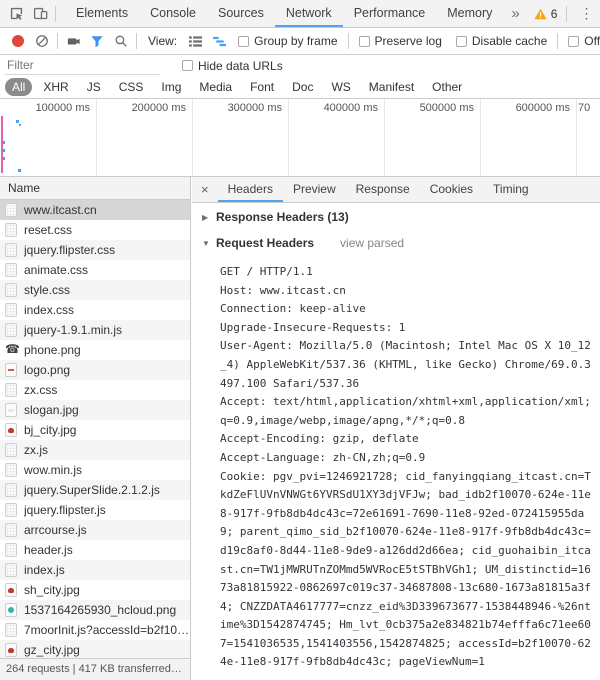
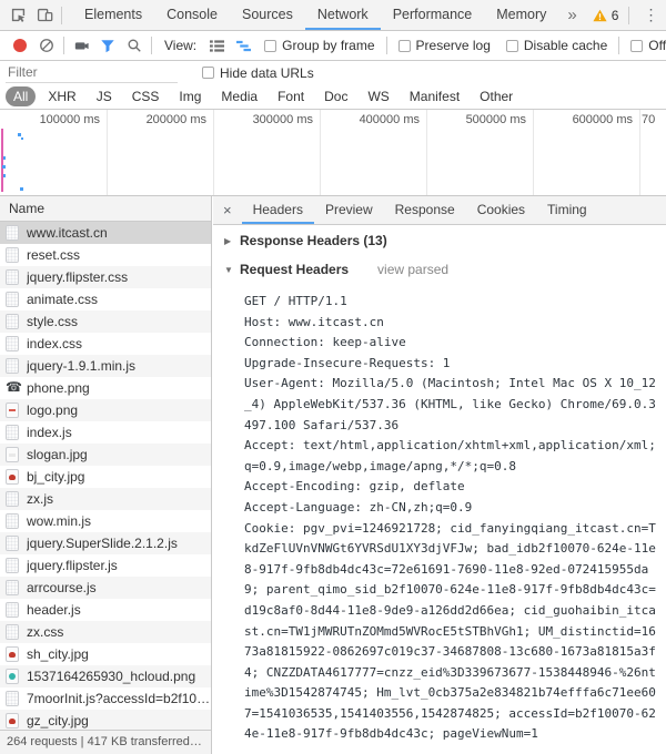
  Elements
  Console
  Sources
  Network
  Performance
  Memory
  »
  6
  ⋮
  View:
  Group by frame
  Preserve log
  Disable cache
  Filter
  Hide data URLs
  All
  XHR
  JS
  CSS
  Img
  Media
  Font
  Doc
  WS
  Manifest
  Other
  100000 ms
  200000 ms
  300000 ms
  400000 ms
  500000 ms
  600000 ms
  70
  Name
  www.itcast.cn
  reset.css
  jquery.flipster.css
  animate.css
  style.css
  index.css
  jquery-1.9.1.min.js
  phone.png
  logo.png
- zx.css
+ index.js
  slogan.jpg
  bj_city.jpg
  zx.js
  wow.min.js
  jquery.SuperSlide.2.1.2.js
  jquery.flipster.js
  arrcourse.js
  header.js
- index.js
+ zx.css
  sh_city.jpg
  1537164265930_hcloud.png
  7moorInit.js?accessId=b2f10…
  gz_city.jpg
  264 requests | 417 KB transferred…
  ×
  Headers
  Preview
  Response
  Cookies
  Timing
  ▶
  Response Headers (13)
  ▼
  Request Headers
  view parsed
  GET / HTTP/1.1
  Host: www.itcast.cn
  Connection: keep-alive
  Upgrade-Insecure-Requests: 1
  User-Agent: Mozilla/5.0 (Macintosh; Intel Mac OS X 10_12
  _4) AppleWebKit/537.36 (KHTML, like Gecko) Chrome/69.0.3
  497.100 Safari/537.36
  Accept: text/html,application/xhtml+xml,application/xml;
  q=0.9,image/webp,image/apng,*/*;q=0.8
  Accept-Encoding: gzip, deflate
  Accept-Language: zh-CN,zh;q=0.9
  Cookie: pgv_pvi=1246921728; cid_fanyingqiang_itcast.cn=T
  kdZeFlUVnVNWGt6YVRSdU1XY3djVFJw; bad_idb2f10070-624e-11e
  8-917f-9fb8db4dc43c=72e61691-7690-11e8-92ed-072415955da
  9; parent_qimo_sid_b2f10070-624e-11e8-917f-9fb8db4dc43c=
  d19c8af0-8d44-11e8-9de9-a126dd2d66ea; cid_guohaibin_itca
  st.cn=TW1jMWRUTnZOMmd5WVRocE5tSTBhVGh1; UM_distinctid=16
  73a81815922-0862697c019c37-34687808-13c680-1673a81815a3f
  4; CNZZDATA4617777=cnzz_eid%3D339673677-1538448946-%26nt
  ime%3D1542874745; Hm_lvt_0cb375a2e834821b74efffa6c71ee60
  7=1541036535,1541403556,1542874825; accessId=b2f10070-62
  4e-11e8-917f-9fb8db4dc43c; pageViewNum=1
